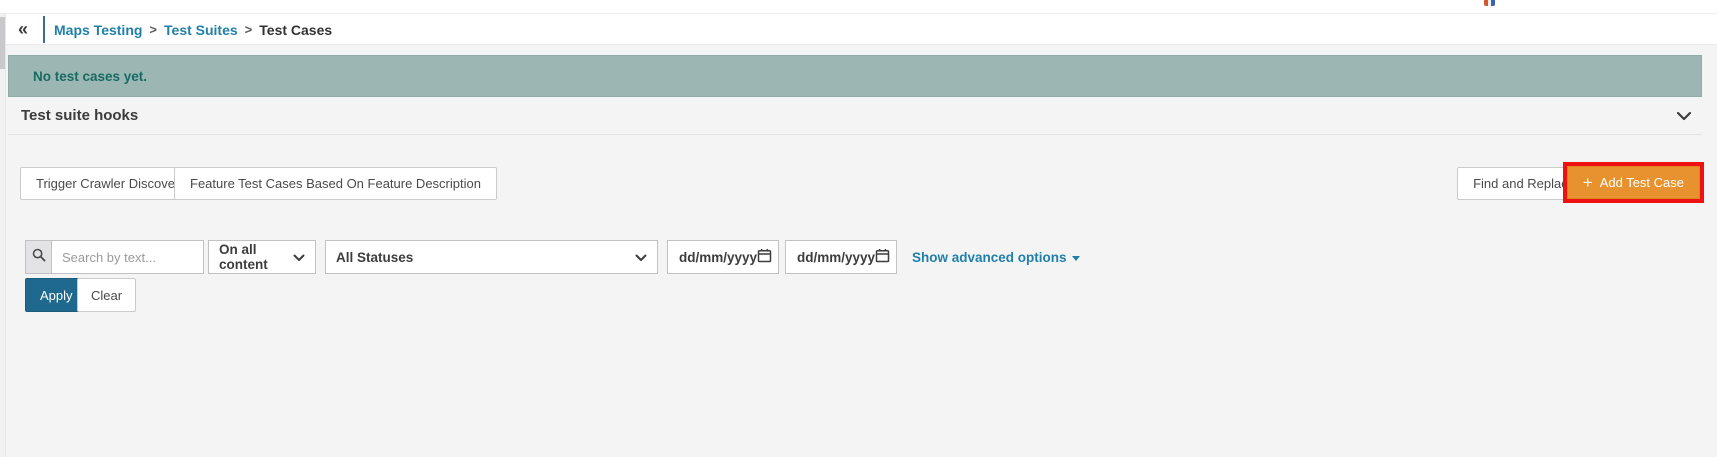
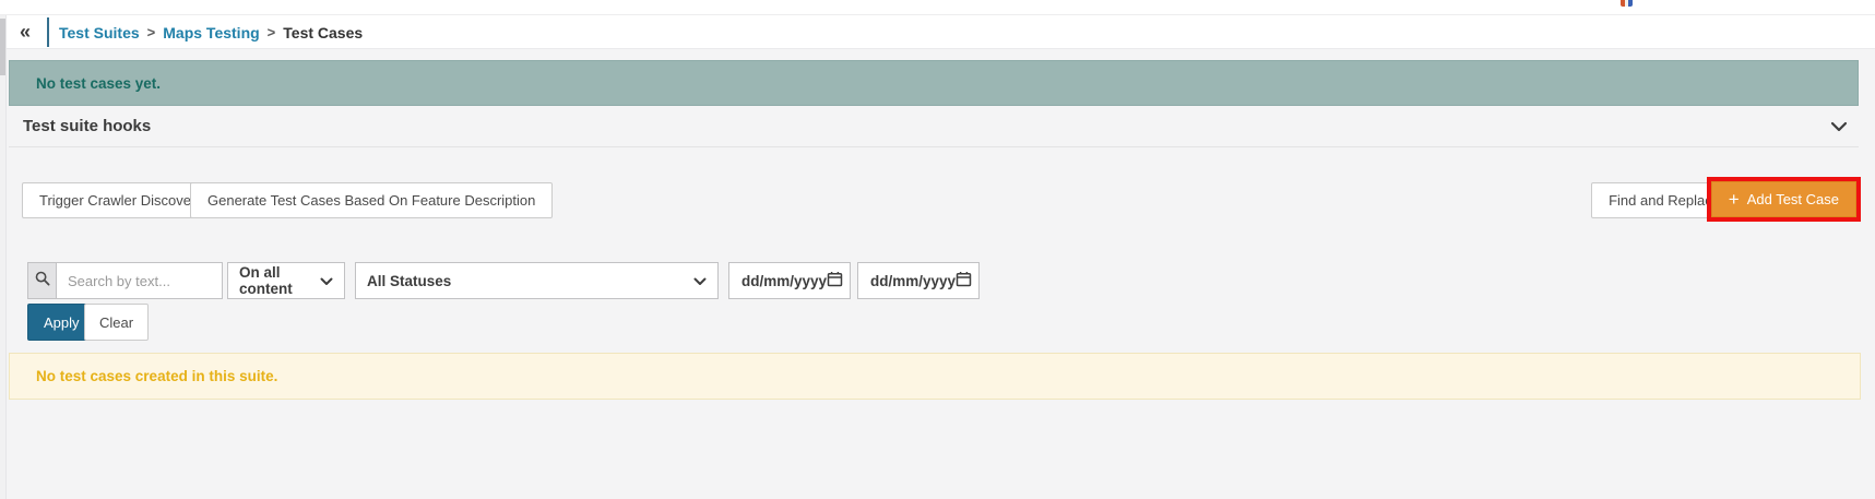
  «
- Maps Testing
+ Test Suites
  >
- Test Suites
+ Maps Testing
  >
  Test Cases
  No test cases yet.
  Test suite hooks
  Trigger Crawler Discove
- Feature Test Cases Based On Feature Description
+ Generate Test Cases Based On Feature Description
  Find and Replac
  +
  Add Test Case
  Search by text...
  On all content
  All Statuses
  dd/mm/yyyy
  dd/mm/yyyy
- Show advanced options
  Apply
  Clear
+ No test cases created in this suite.
